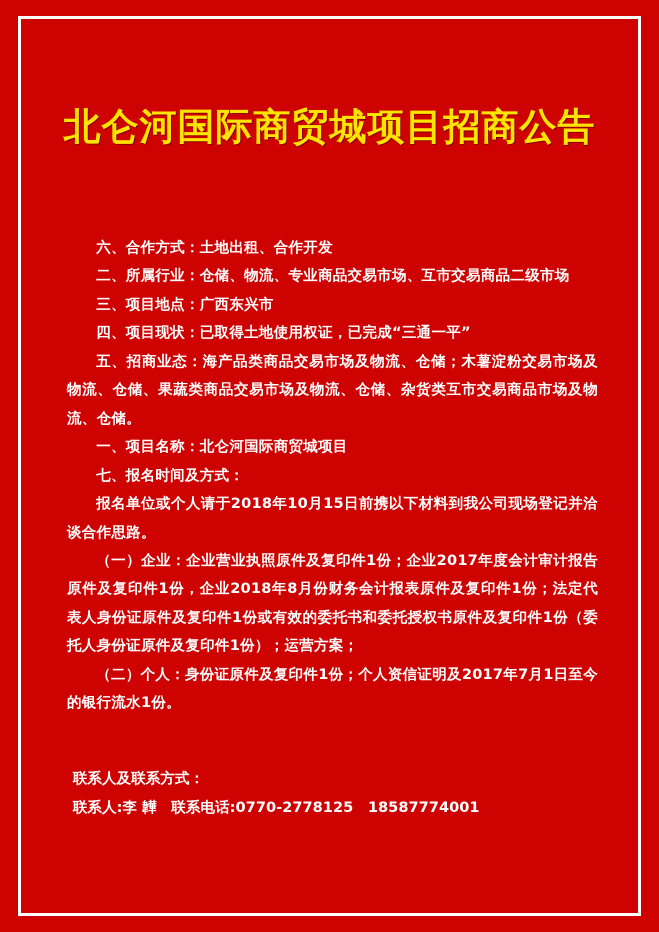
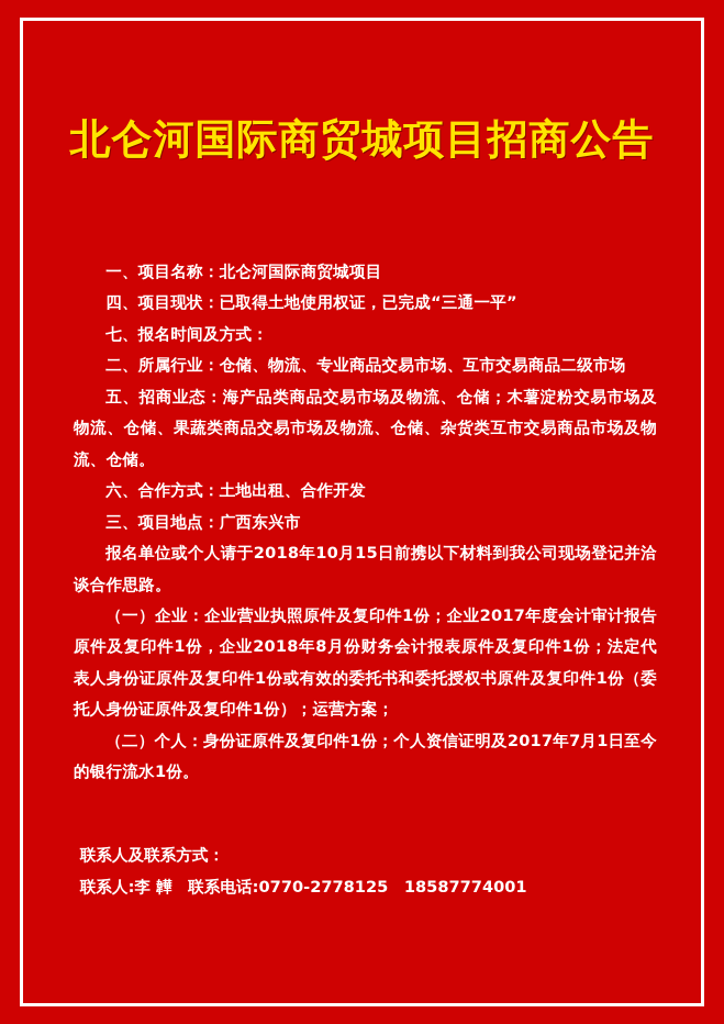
  北仑河国际商贸城项目招商公告
- 六、合作方式：土地出租、合作开发
+ 一、项目名称：北仑河国际商贸城项目
- 二、所属行业：仓储、物流、专业商品交易市场、互市交易商品二级市场
+ 四、项目现状：已取得土地使用权证，已完成“三通一平”
- 三、项目地点：广西东兴市
+ 七、报名时间及方式：
- 四、项目现状：已取得土地使用权证，已完成“三通一平”
+ 二、所属行业：仓储、物流、专业商品交易市场、互市交易商品二级市场
  五、招商业态：海产品类商品交易市场及物流、仓储；木薯淀粉交易市场及物流、仓储、果蔬类商品交易市场及物流、仓储、杂货类互市交易商品市场及物流、仓储。
- 一、项目名称：北仑河国际商贸城项目
+ 六、合作方式：土地出租、合作开发
- 七、报名时间及方式：
+ 三、项目地点：广西东兴市
  报名单位或个人请于2018年10月15日前携以下材料到我公司现场登记并洽谈合作思路。
  （一）企业：企业营业执照原件及复印件1份；企业2017年度会计审计报告原件及复印件1份，企业2018年8月份财务会计报表原件及复印件1份；法定代表人身份证原件及复印件1份或有效的委托书和委托授权书原件及复印件1份（委托人身份证原件及复印件1份）；运营方案；
  （二）个人：身份证原件及复印件1份；个人资信证明及2017年7月1日至今的银行流水1份。
  联系人及联系方式：
  联系人:李 韡 联系电话:0770-2778125 18587774001
